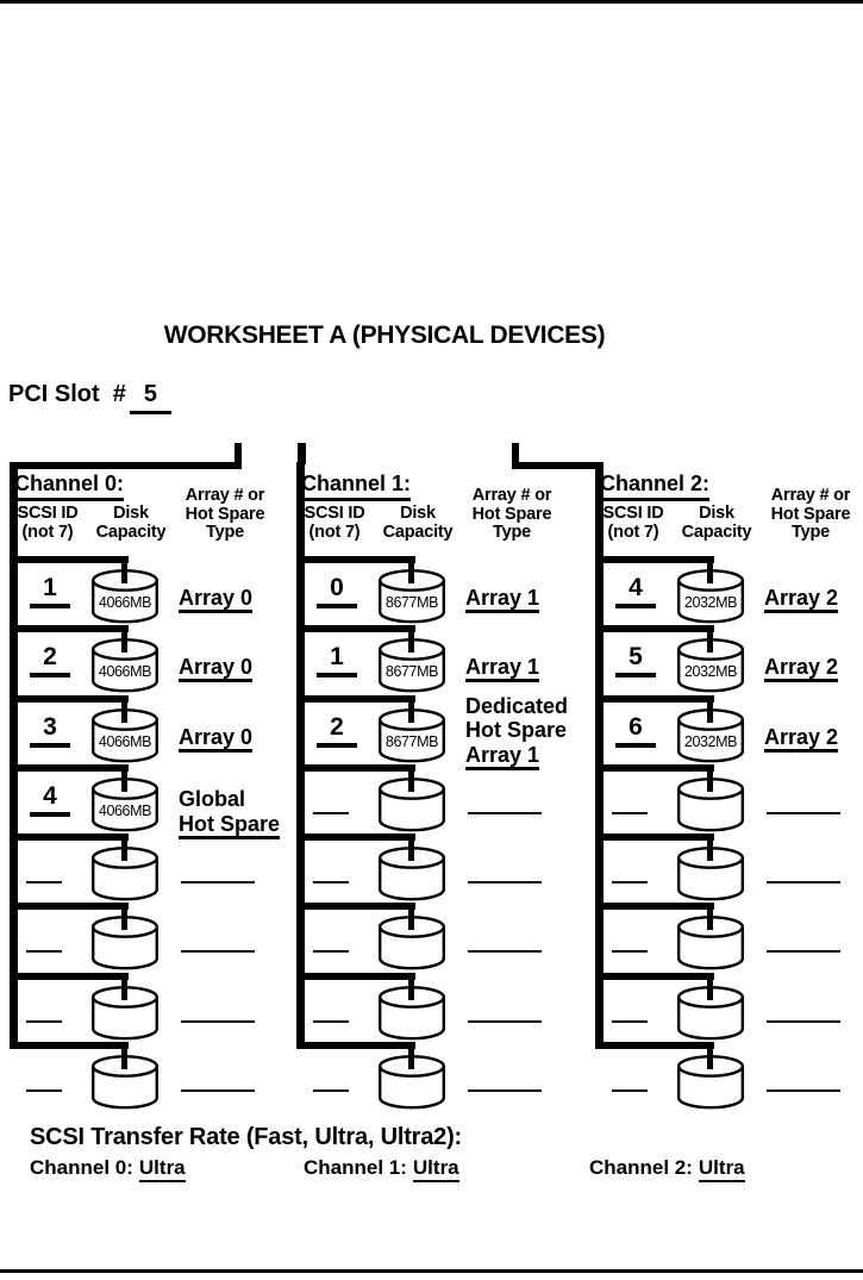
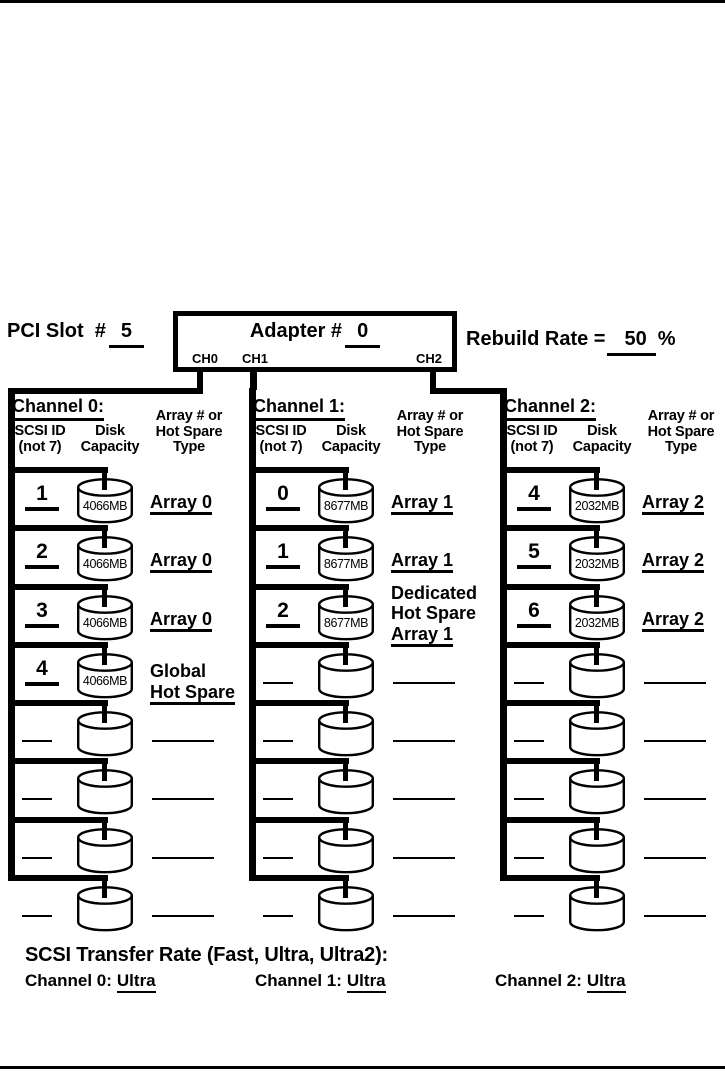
- WORKSHEET A (PHYSICAL DEVICES)
  PCI Slot # 5
+ Adapter # 0
+ CH0
+ CH1
+ CH2
+ Rebuild Rate = 50 %
  Channel 0:
  SCSI ID
  (not 7)
  Disk
  Capacity
  Array # or
  Hot Spare
  Type
  4066MB
  1
  Array 0
  4066MB
  2
  Array 0
  4066MB
  3
  Array 0
  4066MB
  4
  Global
  Hot Spare
  Channel 1:
  SCSI ID
  (not 7)
  Disk
  Capacity
  Array # or
  Hot Spare
  Type
  8677MB
  0
  Array 1
  8677MB
  1
  Array 1
  8677MB
  2
  Dedicated
  Hot Spare
  Array 1
  Channel 2:
  SCSI ID
  (not 7)
  Disk
  Capacity
  Array # or
  Hot Spare
  Type
  2032MB
  4
  Array 2
  2032MB
  5
  Array 2
  2032MB
  6
  Array 2
  SCSI Transfer Rate (Fast, Ultra, Ultra2):
  Channel 0: Ultra
  Channel 1: Ultra
  Channel 2: Ultra
